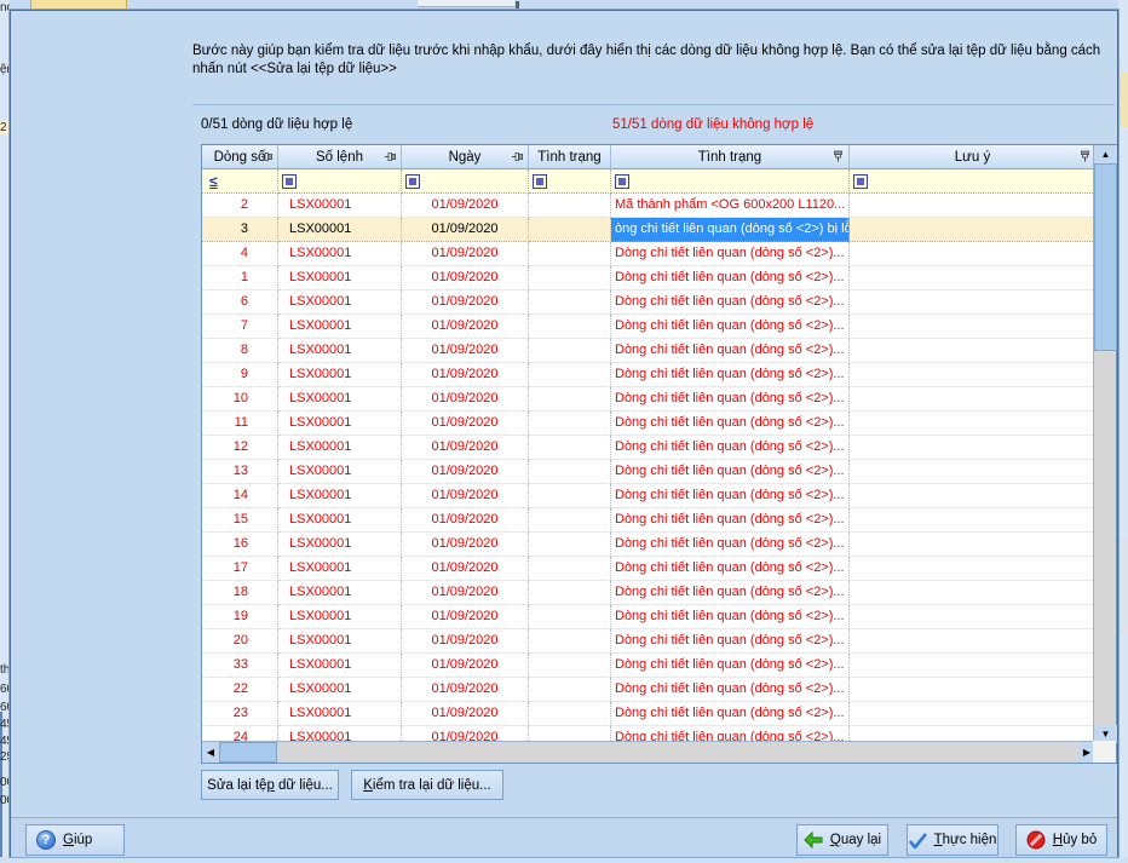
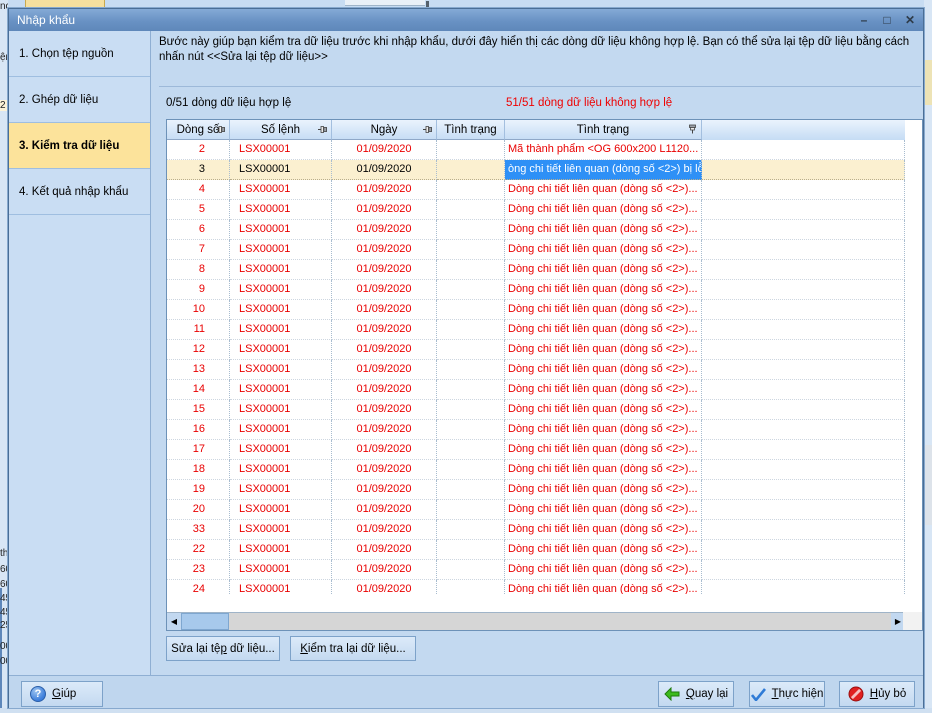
  2
  th
+ Nhập khẩu
+ –
+ □
+ ✕
+ 1. Chọn tệp nguồn
+ 2. Ghép dữ liệu
+ 3. Kiểm tra dữ liệu
+ 4. Kết quả nhập khẩu
  Bước này giúp bạn kiểm tra dữ liệu trước khi nhập khẩu, dưới đây hiển thị các dòng dữ liệu không hợp lệ. Bạn có thể sửa lại tệp dữ liệu bằng cách nhấn nút <<Sửa lại tệp dữ liệu>>
  0/51 dòng dữ liệu hợp lệ
  51/51 dòng dữ liệu không hợp lệ
  Dòng s
  Số lệnh
  Ngày
  Tình trạng
  Tình trạng
- Lưu ý
- ≤
  2
  LSX00001
  01/09/2020
  Mã thành phẩm <OG 600x200 L1120...
  3
  LSX00001
  01/09/2020
  òng chi tiết liên quan (dòng số <2>) bị lỗ
  4
  LSX00001
  01/09/2020
  Dòng chi tiết liên quan (dòng số <2>)...
- 1
+ 5
  LSX00001
  01/09/2020
  Dòng chi tiết liên quan (dòng số <2>)...
  6
  LSX00001
  01/09/2020
  Dòng chi tiết liên quan (dòng số <2>)...
  7
  LSX00001
  01/09/2020
  Dòng chi tiết liên quan (dòng số <2>)...
  8
  LSX00001
  01/09/2020
  Dòng chi tiết liên quan (dòng số <2>)...
  9
  LSX00001
  01/09/2020
  Dòng chi tiết liên quan (dòng số <2>)...
  10
  LSX00001
  01/09/2020
  Dòng chi tiết liên quan (dòng số <2>)...
  11
  LSX00001
  01/09/2020
  Dòng chi tiết liên quan (dòng số <2>)...
  12
  LSX00001
  01/09/2020
  Dòng chi tiết liên quan (dòng số <2>)...
  13
  LSX00001
  01/09/2020
  Dòng chi tiết liên quan (dòng số <2>)...
  14
  LSX00001
  01/09/2020
  Dòng chi tiết liên quan (dòng số <2>)...
  15
  LSX00001
  01/09/2020
  Dòng chi tiết liên quan (dòng số <2>)...
  16
  LSX00001
  01/09/2020
  Dòng chi tiết liên quan (dòng số <2>)...
  17
  LSX00001
  01/09/2020
  Dòng chi tiết liên quan (dòng số <2>)...
  18
  LSX00001
  01/09/2020
  Dòng chi tiết liên quan (dòng số <2>)...
  19
  LSX00001
  01/09/2020
  Dòng chi tiết liên quan (dòng số <2>)...
  20
  LSX00001
  01/09/2020
  Dòng chi tiết liên quan (dòng số <2>)...
  33
  LSX00001
  01/09/2020
  Dòng chi tiết liên quan (dòng số <2>)...
  22
  LSX00001
  01/09/2020
  Dòng chi tiết liên quan (dòng số <2>)...
  23
  LSX00001
  01/09/2020
  Dòng chi tiết liên quan (dòng số <2>)...
  24
  LSX00001
  01/09/2020
  Dòng chi tiết liên quan (dòng số <2>)...
- ▲
- ▼
  ◀
  ▶
  Sửa lại tệp dữ liệu...
  Kiểm tra lại dữ liệu...
  ?
  Giúp
  Quay lại
  Thực hiện
  Hủy bỏ
